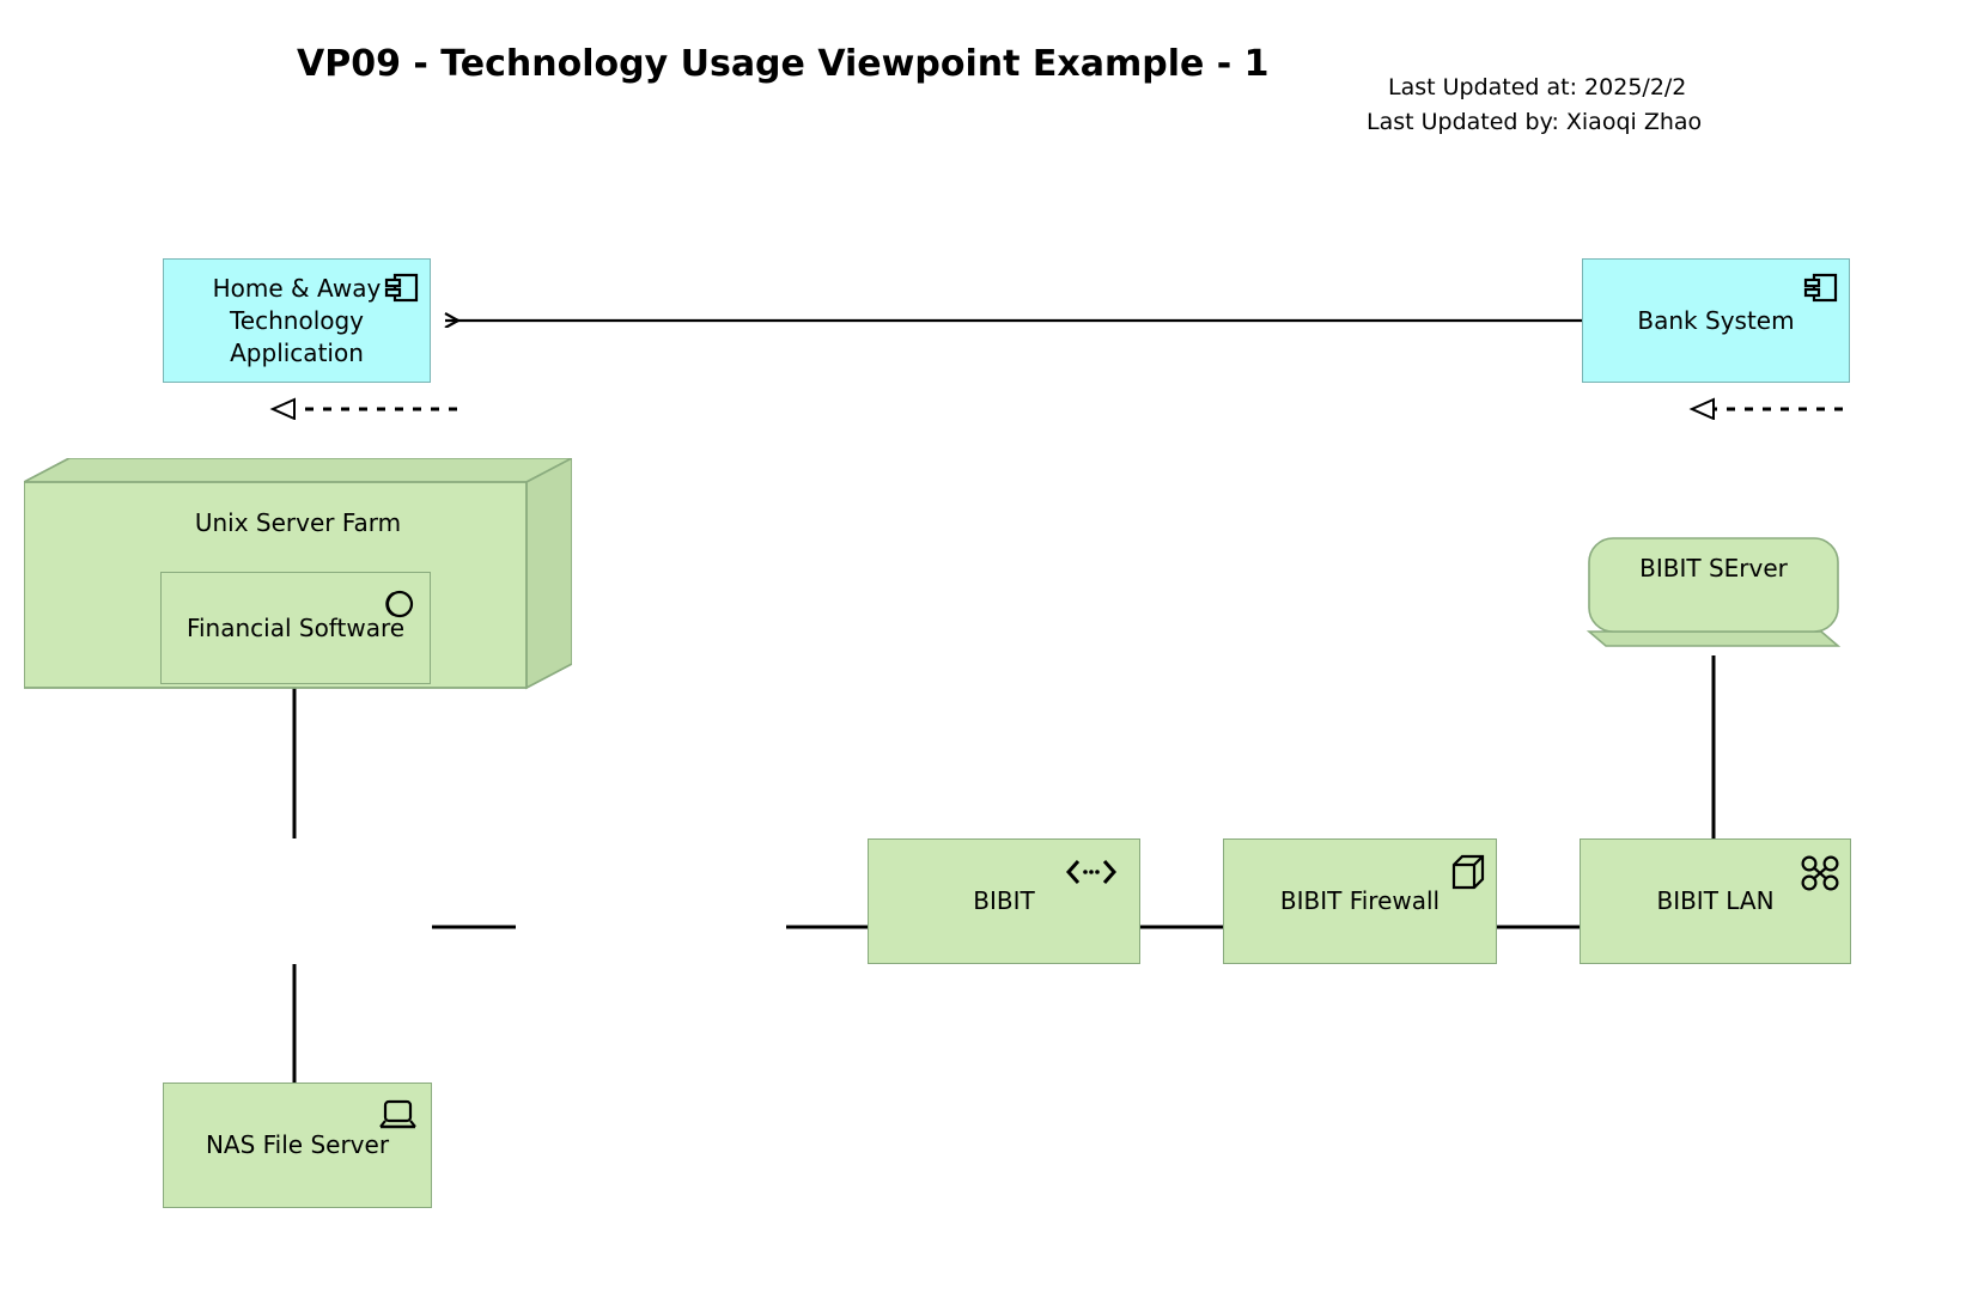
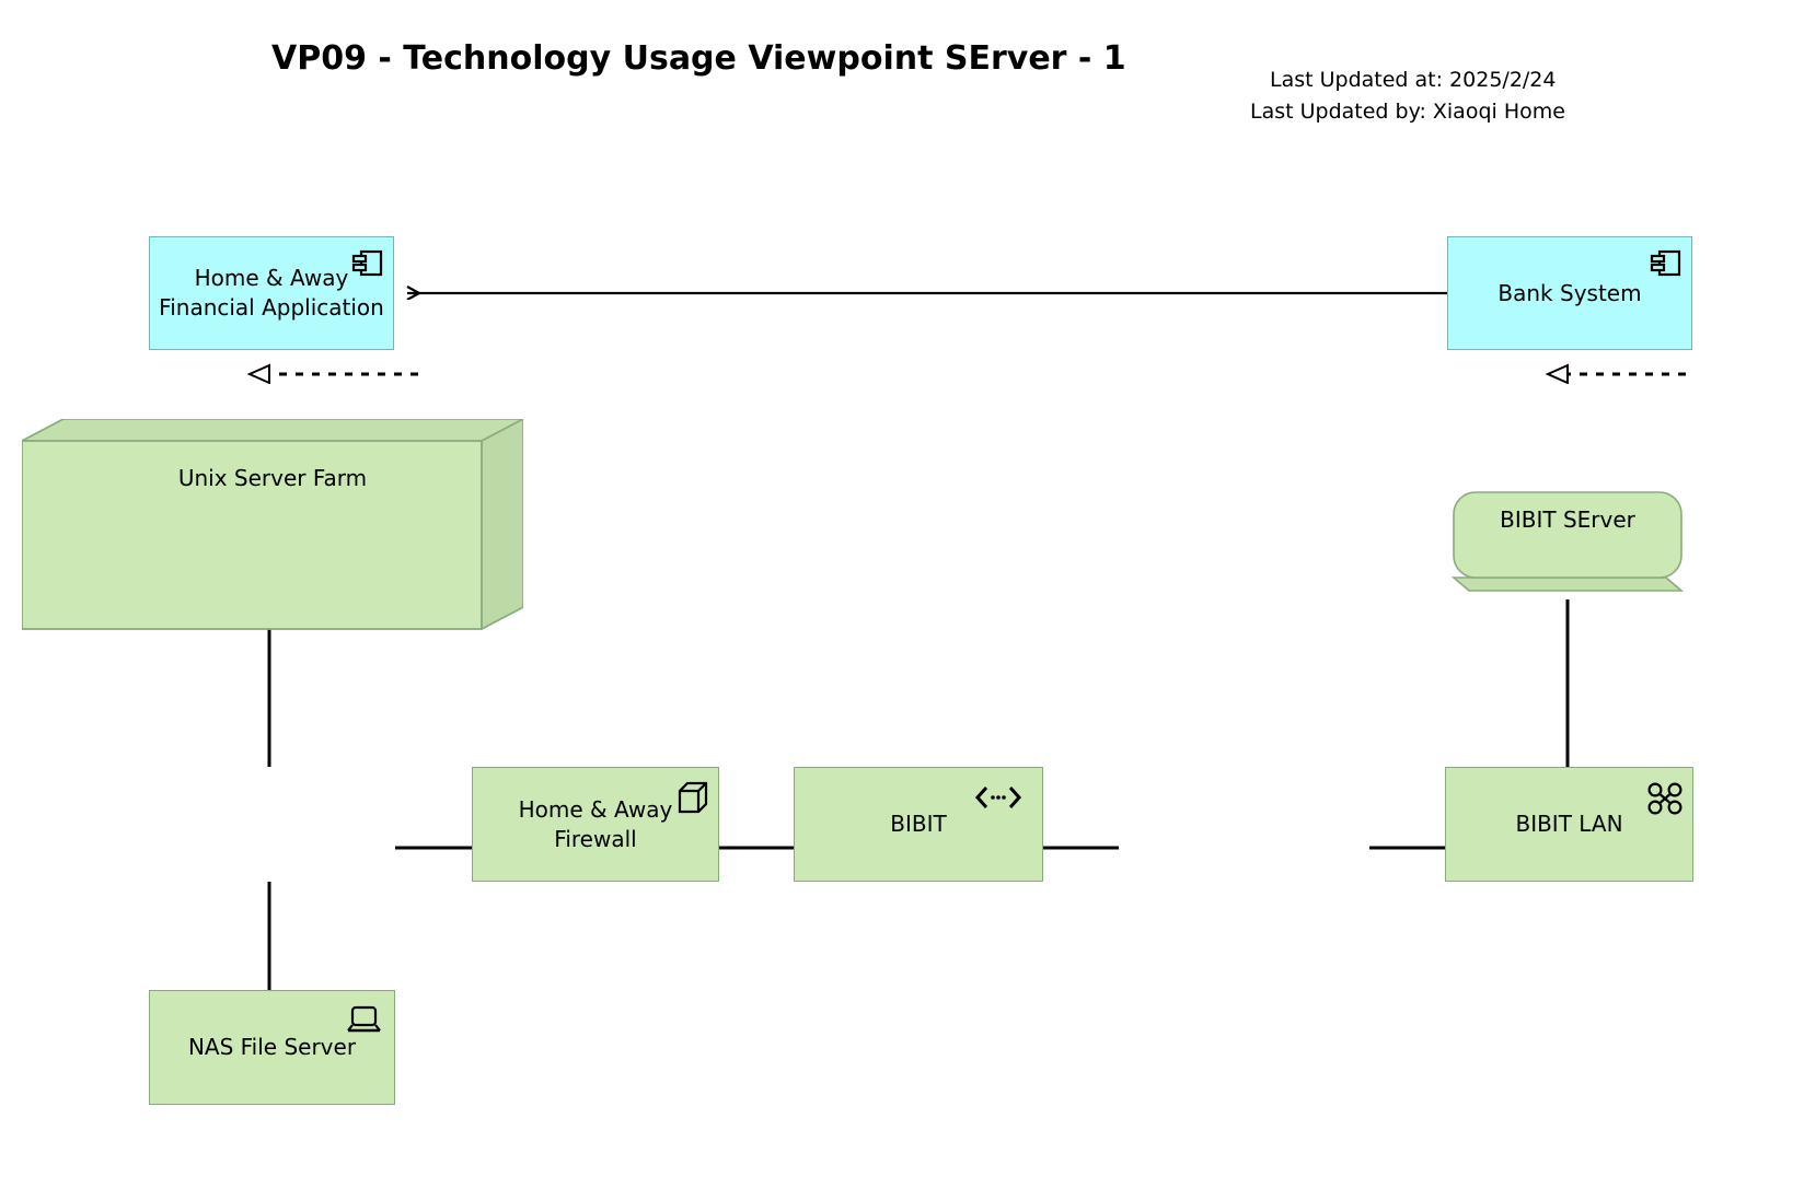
- VP09 - Technology Usage Viewpoint Example - 1
+ VP09 - Technology Usage Viewpoint SErver - 1
- Last Updated at: 2025/2/2
+ Last Updated at: 2025/2/24
- Last Updated by: Xiaoqi Zhao
+ Last Updated by: Xiaoqi Home
- Home & Away Technology Application
+ Home & Away Financial Application
  Bank System
  Unix Server Farm
- Financial Software
  BIBIT SErver
+ Home & Away Firewall
  BIBIT
- BIBIT Firewall
  BIBIT LAN
  NAS File Server
